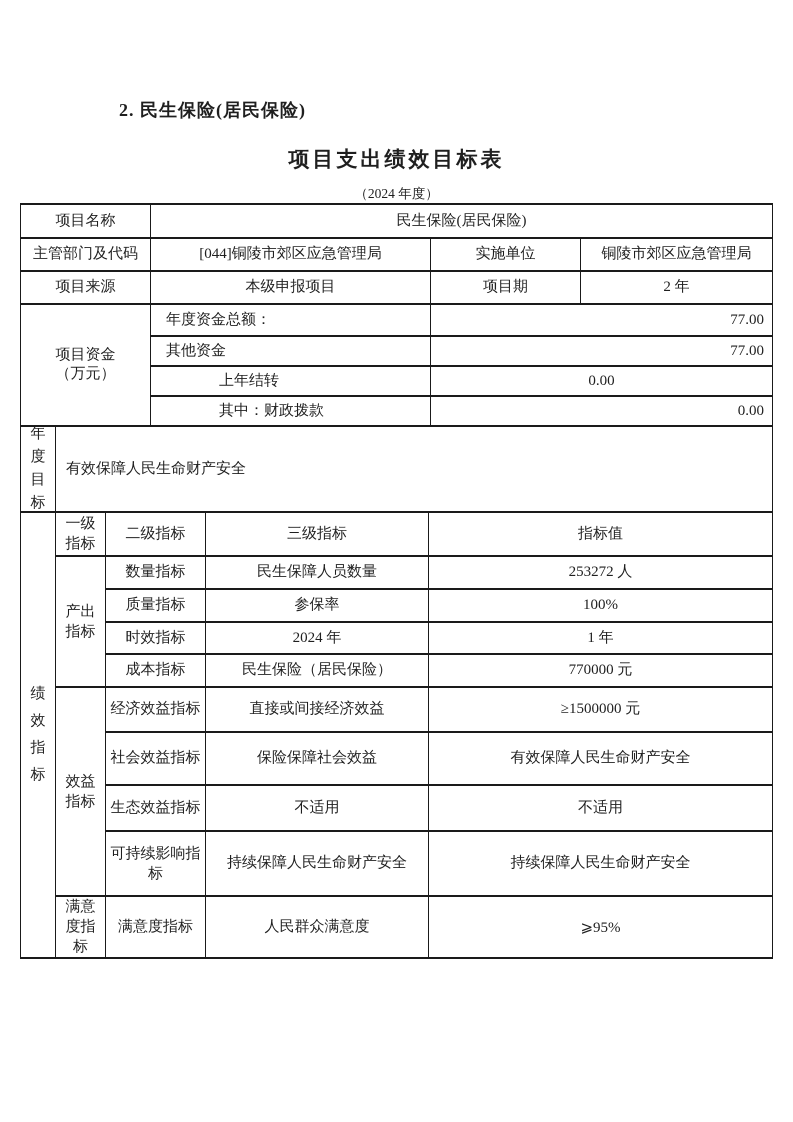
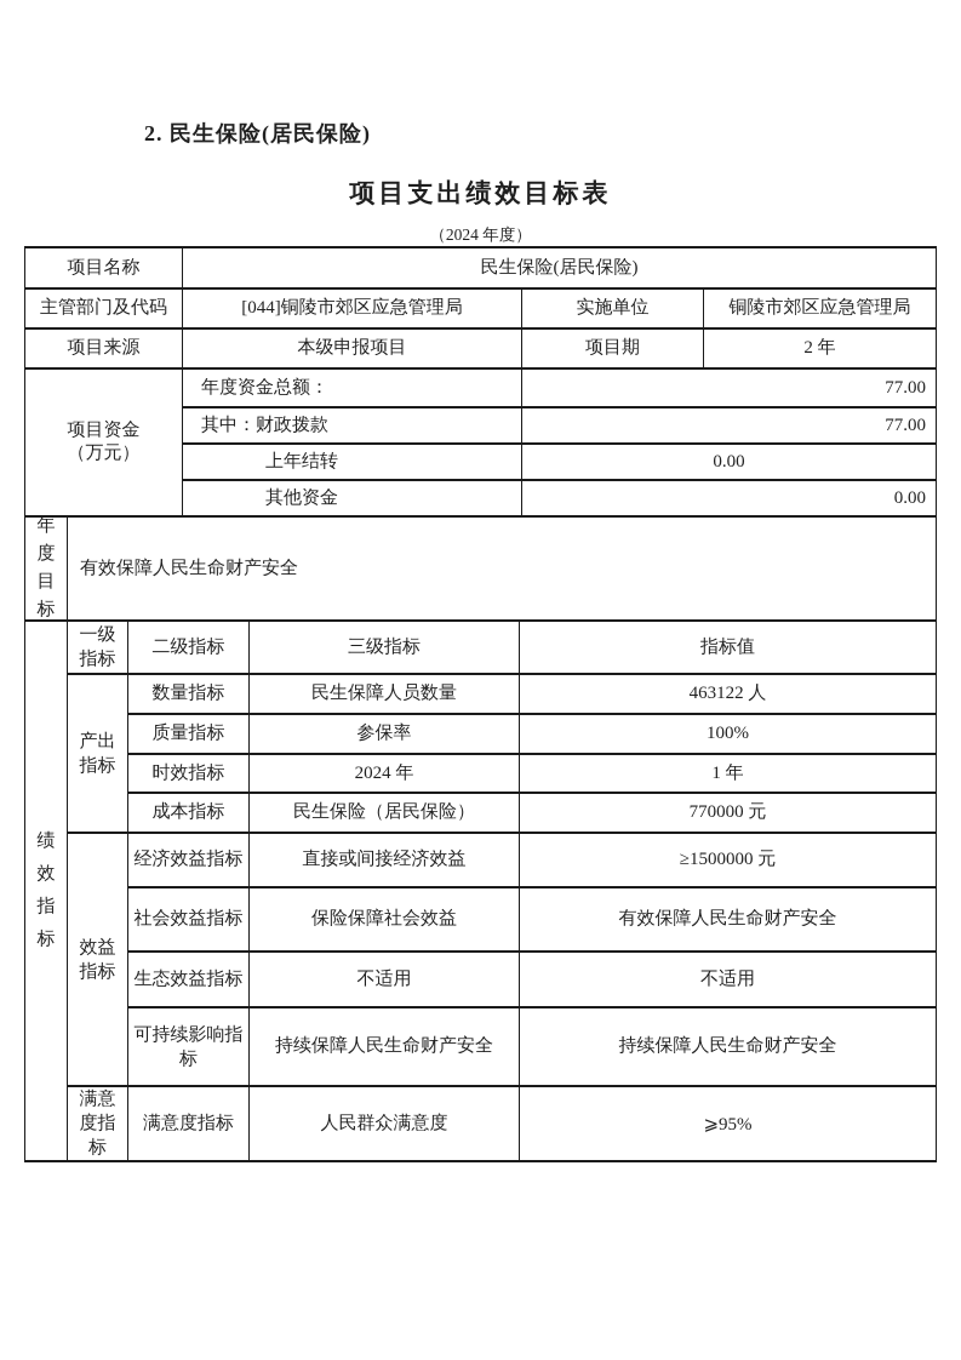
  2. 民生保险(居民保险)
  项目支出绩效目标表
  （2024 年度）
  项目名称
  民生保险(居民保险)
  主管部门及代码
  [044]铜陵市郊区应急管理局
  实施单位
  铜陵市郊区应急管理局
  项目来源
  本级申报项目
  项目期
  2 年
  项目资金
  （万元）
  年度资金总额：
  77.00
- 其他资金
+ 其中：财政拨款
  77.00
  上年结转
  0.00
- 其中：财政拨款
+ 其他资金
  0.00
  年度目标
  有效保障人民生命财产安全
  绩效指标
  一级指标
  二级指标
  三级指标
  指标值
  产出指标
  数量指标
  民生保障人员数量
- 253272 人
+ 463122 人
  质量指标
  参保率
  100%
  时效指标
  2024 年
  1 年
  成本指标
  民生保险（居民保险）
  770000 元
  效益指标
  经济效益指标
  直接或间接经济效益
  ≥1500000 元
  社会效益指标
  保险保障社会效益
  有效保障人民生命财产安全
  生态效益指标
  不适用
  不适用
  可持续影响指标
  持续保障人民生命财产安全
  持续保障人民生命财产安全
  满意度指标
  满意度指标
  人民群众满意度
  ⩾95%
